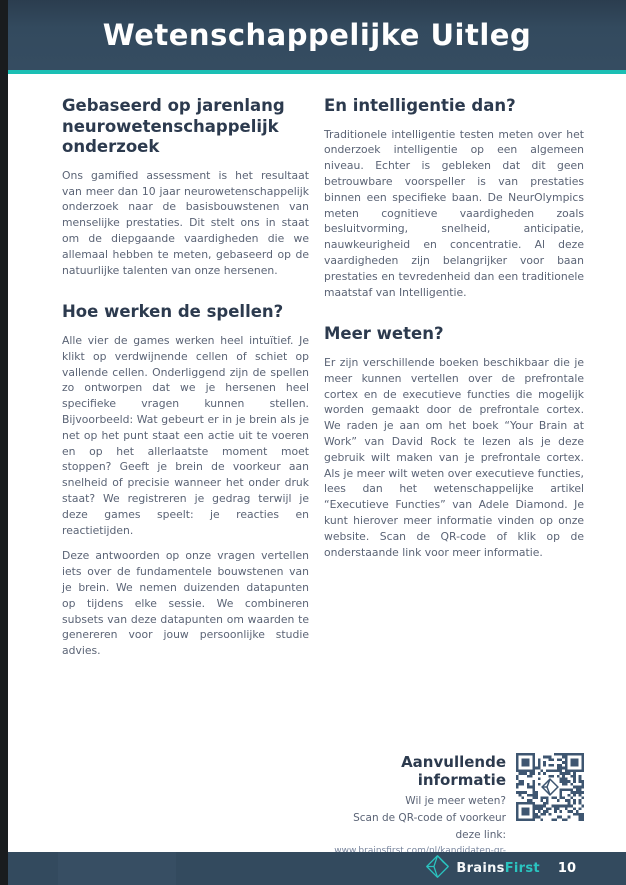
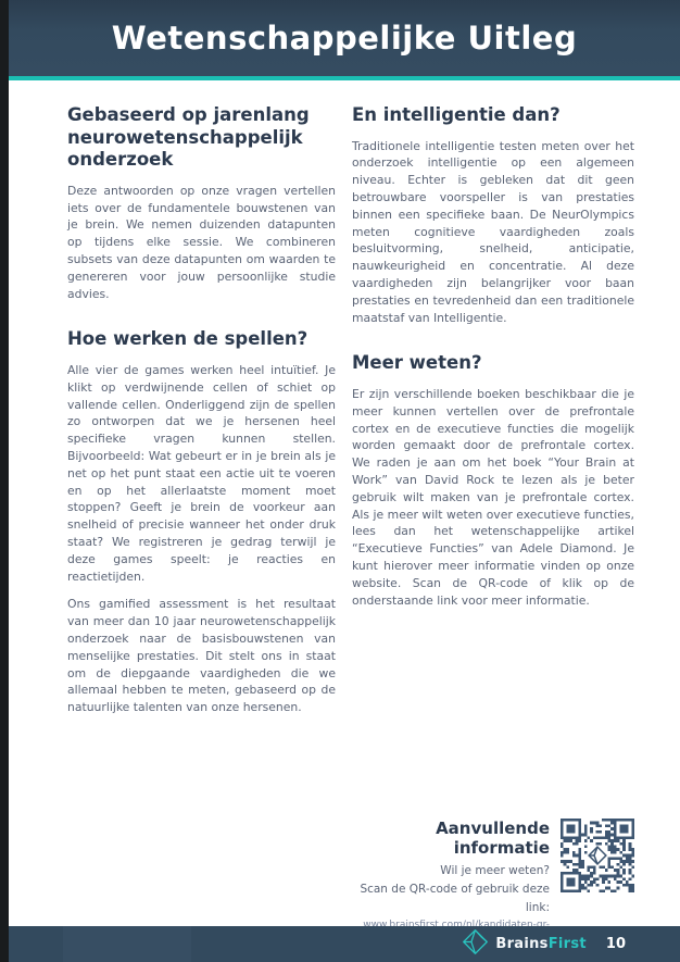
  Wetenschappelijke Uitleg
  Gebaseerd op jarenlang neurowetenschappelijk onderzoek
- Ons gamified assessment is het resultaat van meer dan 10 jaar neurowetenschappelijk onderzoek naar de basisbouwstenen van menselijke prestaties. Dit stelt ons in staat om de diepgaande vaardigheden die we allemaal hebben te meten, gebaseerd op de natuurlijke talenten van onze hersenen.
+ Deze antwoorden op onze vragen vertellen iets over de fundamentele bouwstenen van je brein. We nemen duizenden datapunten op tijdens elke sessie. We combineren subsets van deze datapunten om waarden te genereren voor jouw persoonlijke studie advies.
  Hoe werken de spellen?
  Alle vier de games werken heel intuïtief. Je klikt op verdwijnende cellen of schiet op vallende cellen. Onderliggend zijn de spellen zo ontworpen dat we je hersenen heel specifieke vragen kunnen stellen. Bijvoorbeeld: Wat gebeurt er in je brein als je net op het punt staat een actie uit te voeren en op het allerlaatste moment moet stoppen? Geeft je brein de voorkeur aan snelheid of precisie wanneer het onder druk staat? We registreren je gedrag terwijl je deze games speelt: je reacties en reactietijden.
- Deze antwoorden op onze vragen vertellen iets over de fundamentele bouwstenen van je brein. We nemen duizenden datapunten op tijdens elke sessie. We combineren subsets van deze datapunten om waarden te genereren voor jouw persoonlijke studie advies.
+ Ons gamified assessment is het resultaat van meer dan 10 jaar neurowetenschappelijk onderzoek naar de basisbouwstenen van menselijke prestaties. Dit stelt ons in staat om de diepgaande vaardigheden die we allemaal hebben te meten, gebaseerd op de natuurlijke talenten van onze hersenen.
  En intelligentie dan?
  Traditionele intelligentie testen meten over het onderzoek intelligentie op een algemeen niveau. Echter is gebleken dat dit geen betrouwbare voorspeller is van prestaties binnen een specifieke baan. De NeurOlympics meten cognitieve vaardigheden zoals besluitvorming, snelheid, anticipatie, nauwkeurigheid en concentratie. Al deze vaardigheden zijn belangrijker voor baan prestaties en tevredenheid dan een traditionele maatstaf van Intelligentie.
  Meer weten?
- Er zijn verschillende boeken beschikbaar die je meer kunnen vertellen over de prefrontale cortex en de executieve functies die mogelijk worden gemaakt door de prefrontale cortex. We raden je aan om het boek “Your Brain at Work” van David Rock te lezen als je deze gebruik wilt maken van je prefrontale cortex. Als je meer wilt weten over executieve functies, lees dan het wetenschappelijke artikel “Executieve Functies” van Adele Diamond. Je kunt hierover meer informatie vinden op onze website. Scan de QR-code of klik op de onderstaande link voor meer informatie.
+ Er zijn verschillende boeken beschikbaar die je meer kunnen vertellen over de prefrontale cortex en de executieve functies die mogelijk worden gemaakt door de prefrontale cortex. We raden je aan om het boek “Your Brain at Work” van David Rock te lezen als je beter gebruik wilt maken van je prefrontale cortex. Als je meer wilt weten over executieve functies, lees dan het wetenschappelijke artikel “Executieve Functies” van Adele Diamond. Je kunt hierover meer informatie vinden op onze website. Scan de QR-code of klik op de onderstaande link voor meer informatie.
  Aanvullende informatie
  Wil je meer weten?
- Scan de QR-code of voorkeur deze link:
+ Scan de QR-code of gebruik deze link:
  BrainsFirst
  10
